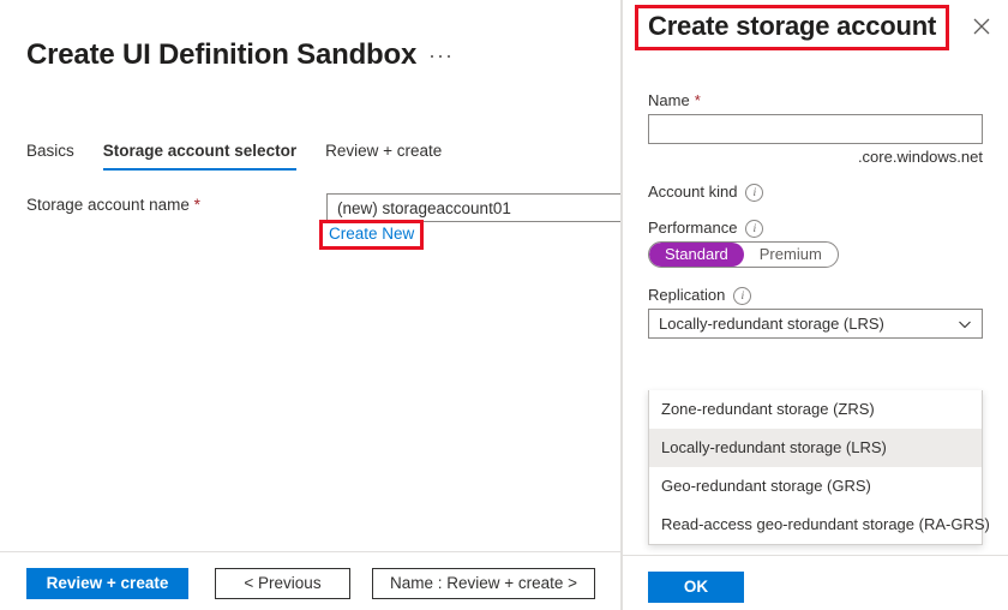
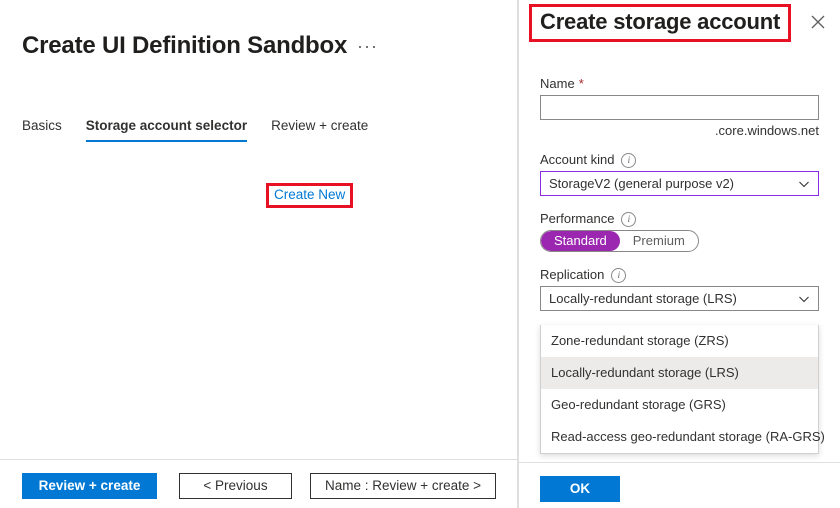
  Create UI Definition Sandbox
  ···
  Basics
  Storage account selector
  Review + create
- Storage account name *
- (new) storageaccount01
  Create New
  Review + create
  < Previous
  Name : Review + create >
  Create storage account
  Name
  *
  .core.windows.net
  Account kind
  i
+ StorageV2 (general purpose v2)
  Performance
  i
  Standard
  Premium
  Replication
  i
  Locally-redundant storage (LRS)
  Zone-redundant storage (ZRS)
  Locally-redundant storage (LRS)
  Geo-redundant storage (GRS)
  Read-access geo-redundant storage (RA-GRS)
  OK
